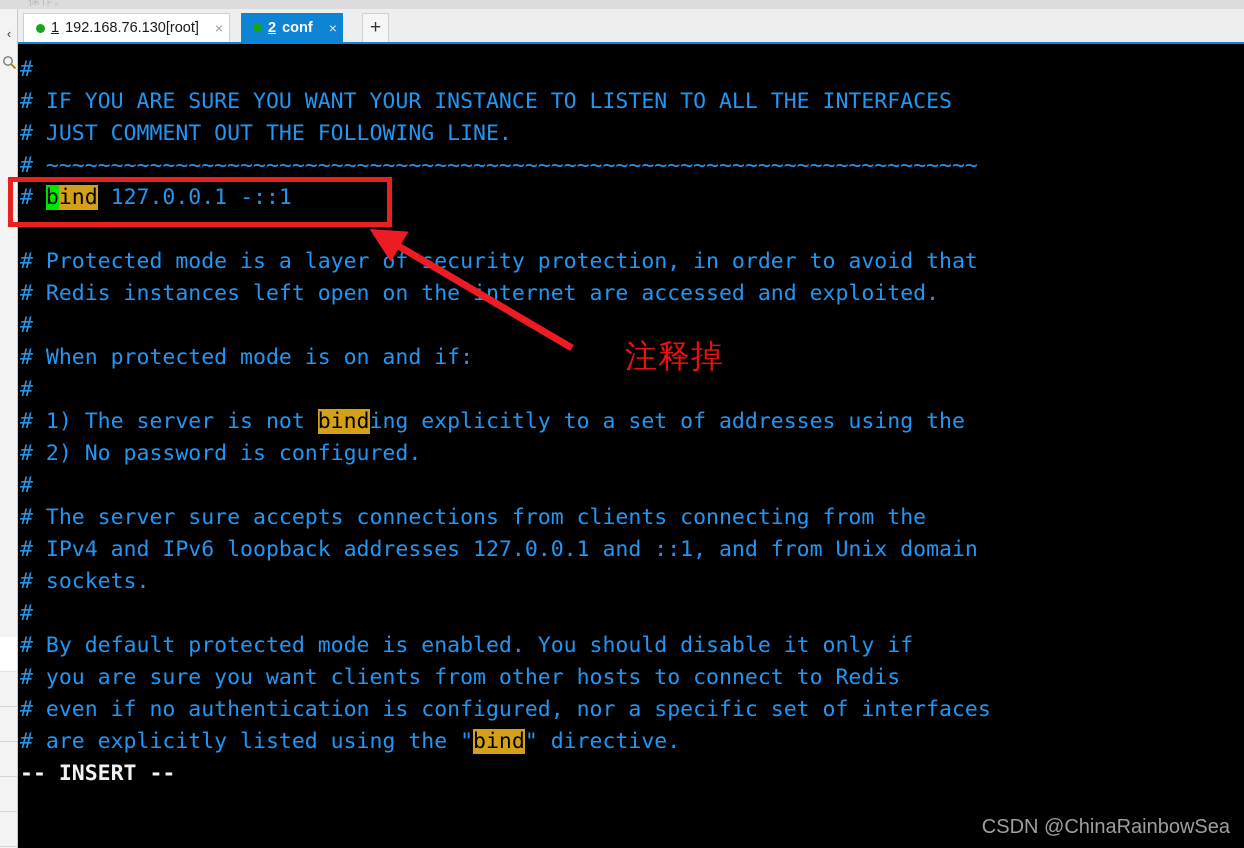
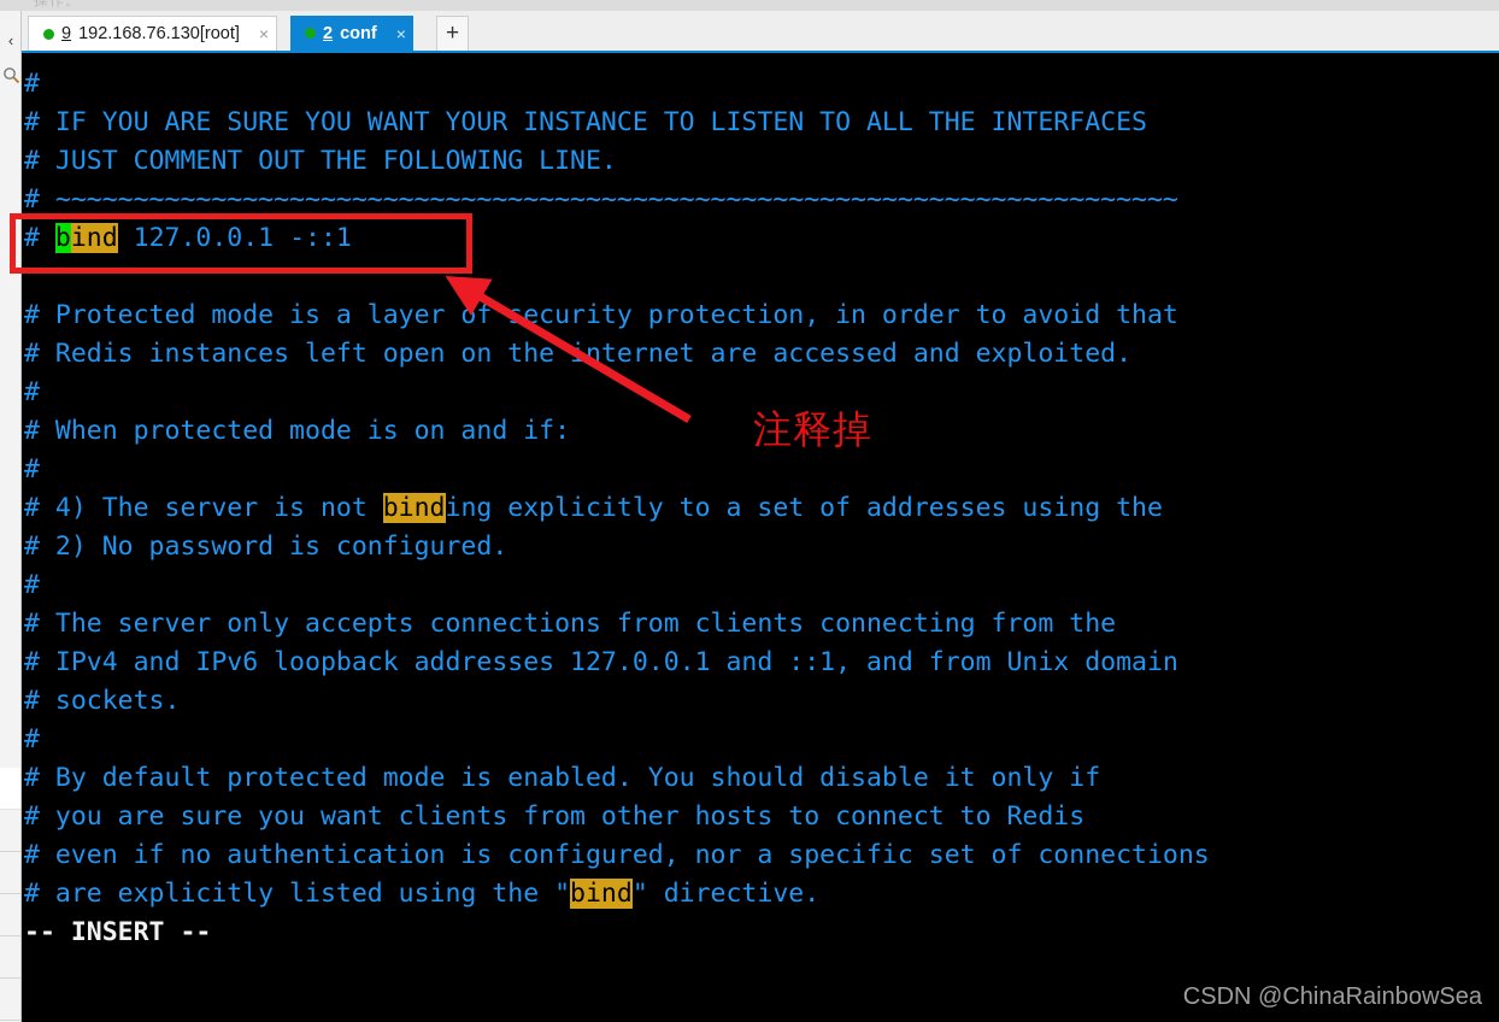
  操作。
  ‹
- 1
+ 9
  192.168.76.130[root]
  ×
  2
  conf
  ×
  +
  #
  # IF YOU ARE SURE YOU WANT YOUR INSTANCE TO LISTEN TO ALL THE INTERFACES
  # JUST COMMENT OUT THE FOLLOWING LINE.
  # ~~~~~~~~~~~~~~~~~~~~~~~~~~~~~~~~~~~~~~~~~~~~~~~~~~~~~~~~~~~~~~~~~~~~~~~~
  # bind 127.0.0.1 -::1
  # Protected mode is a layer ofecurity protection, in order to avoid that
  # Redis instances left open on thenternet are accessed and exploited.
  #
  # When protected mode is on and if:
  #
- # 1) The server is not binding explicitly to a set of addresses using the
+ # 4) The server is not binding explicitly to a set of addresses using the
  # 2) No password is configured.
  #
- # The server sure accepts connections from clients connecting from the
+ # The server only accepts connections from clients connecting from the
  # IPv4 and IPv6 loopback addresses 127.0.0.1 and ::1, and from Unix domain
  # sockets.
  #
  # By default protected mode is enabled. You should disable it only if
  # you are sure you want clients from other hosts to connect to Redis
- # even if no authentication is configured, nor a specific set of interfaces
+ # even if no authentication is configured, nor a specific set of connections
  # are explicitly listed using the "bind" directive.
  -- INSERT --
  注释掉
  CSDN @ChinaRainbowSea
